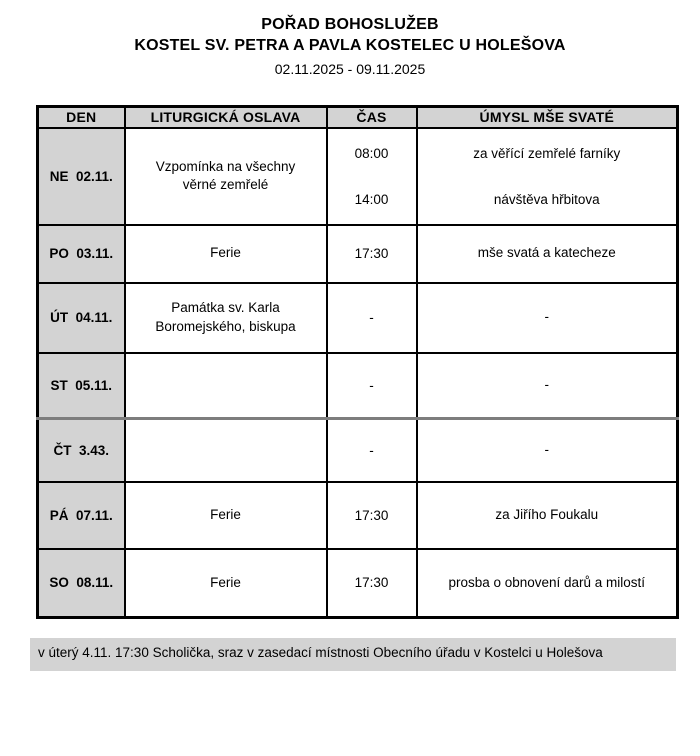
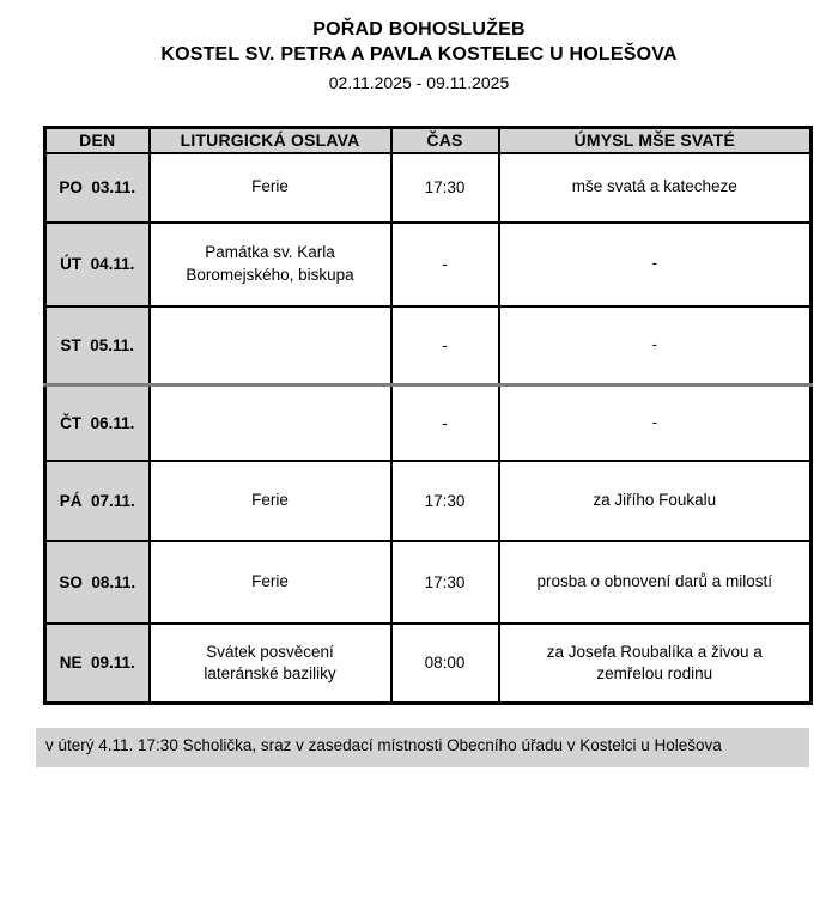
  POŘAD BOHOSLUŽEB
  KOSTEL SV. PETRA A PAVLA KOSTELEC U HOLEŠOVA
  02.11.2025 - 09.11.2025
  DEN	LITURGICKÁ OSLAVA	ČAS	ÚMYSL MŠE SVATÉ
- NE 02.11.	Vzpomínka na všechny věrné zemřelé	08:00 14:00	za věřící zemřelé farníky návštěva hřbitova
  PO 03.11.	Ferie	17:30	mše svatá a katecheze
  ÚT 04.11.	Památka sv. Karla Boromejského, biskupa	-	-
  ST 05.11.		-	-
- ČT 3.43.		-	-
+ ČT 06.11.		-	-
  PÁ 07.11.	Ferie	17:30	za Jiřího Foukalu
  SO 08.11.	Ferie	17:30	prosba o obnovení darů a milostí
+ NE 09.11.	Svátek posvěcení lateránské baziliky	08:00	za Josefa Roubalíka a živou a zemřelou rodinu
  v úterý 4.11. 17:30 Scholička, sraz v zasedací místnosti Obecního úřadu v Kostelci u Holešova
